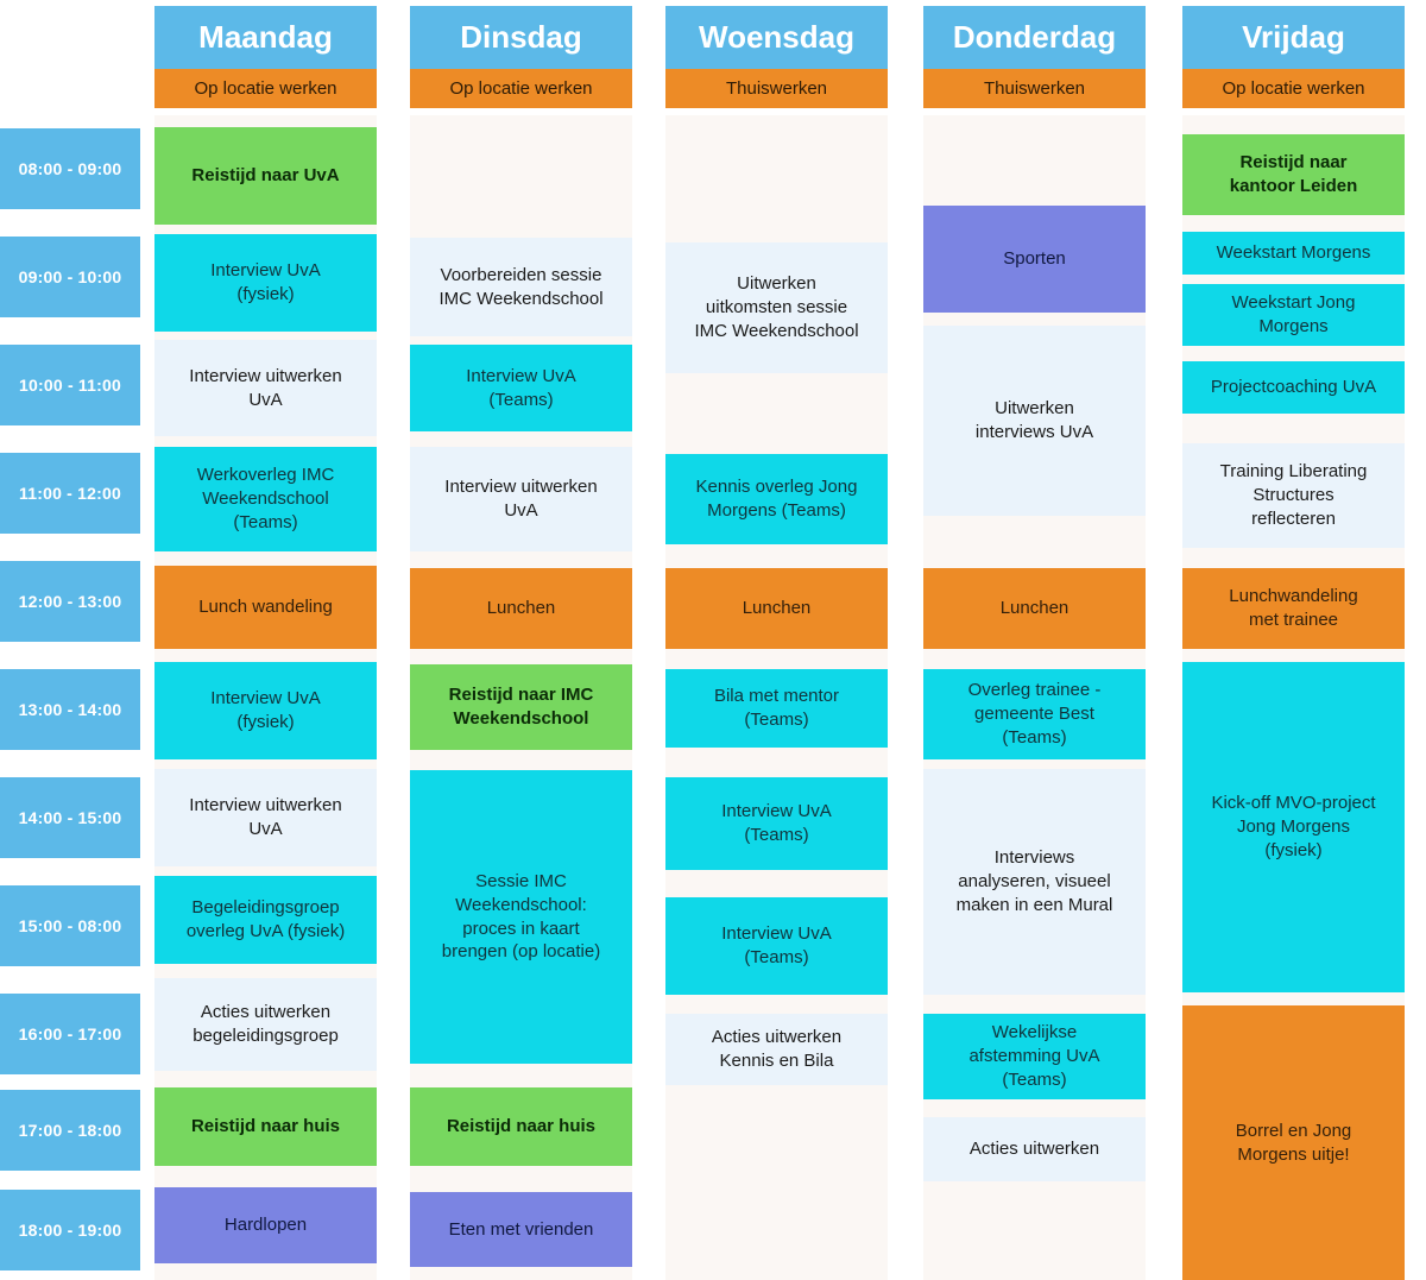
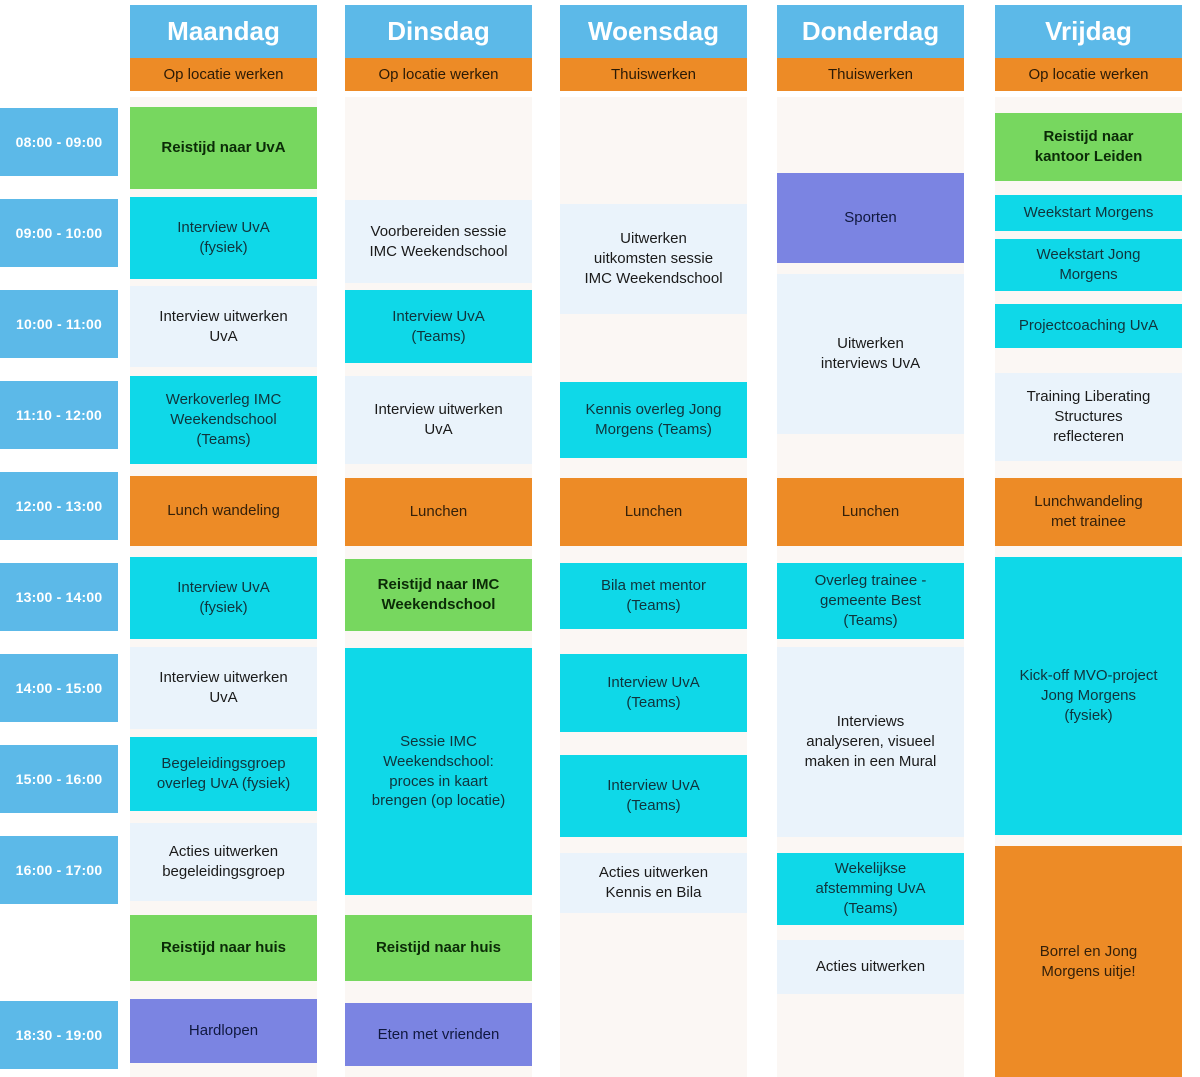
  08:00 - 09:00
  09:00 - 10:00
  10:00 - 11:00
- 11:00 - 12:00
+ 11:10 - 12:00
  12:00 - 13:00
  13:00 - 14:00
  14:00 - 15:00
- 15:00 - 08:00
+ 15:00 - 16:00
  16:00 - 17:00
- 17:00 - 18:00
- 18:00 - 19:00
+ 18:30 - 19:00
  Maandag
  Op locatie werken
  Reistijd naar UvA
  Interview UvA
  (fysiek)
  Interview uitwerken
  UvA
  Werkoverleg IMC
  Weekendschool
  (Teams)
  Lunch wandeling
  Interview UvA
  (fysiek)
  Interview uitwerken
  UvA
  Begeleidingsgroep
  overleg UvA (fysiek)
  Acties uitwerken
  begeleidingsgroep
  Reistijd naar huis
  Hardlopen
  Dinsdag
  Op locatie werken
  Voorbereiden sessie
  IMC Weekendschool
  Interview UvA
  (Teams)
  Interview uitwerken
  UvA
  Lunchen
  Reistijd naar IMC
  Weekendschool
  Sessie IMC
  Weekendschool:
  proces in kaart
  brengen (op locatie)
  Reistijd naar huis
  Eten met vrienden
  Woensdag
  Thuiswerken
  Uitwerken
  uitkomsten sessie
  IMC Weekendschool
  Kennis overleg Jong
  Morgens (Teams)
  Lunchen
  Bila met mentor
  (Teams)
  Interview UvA
  (Teams)
  Interview UvA
  (Teams)
  Acties uitwerken
  Kennis en Bila
  Donderdag
  Thuiswerken
  Sporten
  Uitwerken
  interviews UvA
  Lunchen
  Overleg trainee -
  gemeente Best
  (Teams)
  Interviews
  analyseren, visueel
  maken in een Mural
  Wekelijkse
  afstemming UvA
  (Teams)
  Acties uitwerken
  Vrijdag
  Op locatie werken
  Reistijd naar
  kantoor Leiden
  Weekstart Morgens
  Weekstart Jong
  Morgens
  Projectcoaching UvA
  Training Liberating
  Structures
  reflecteren
  Lunchwandeling
  met trainee
  Kick-off MVO-project
  Jong Morgens
  (fysiek)
  Borrel en Jong
  Morgens uitje!
